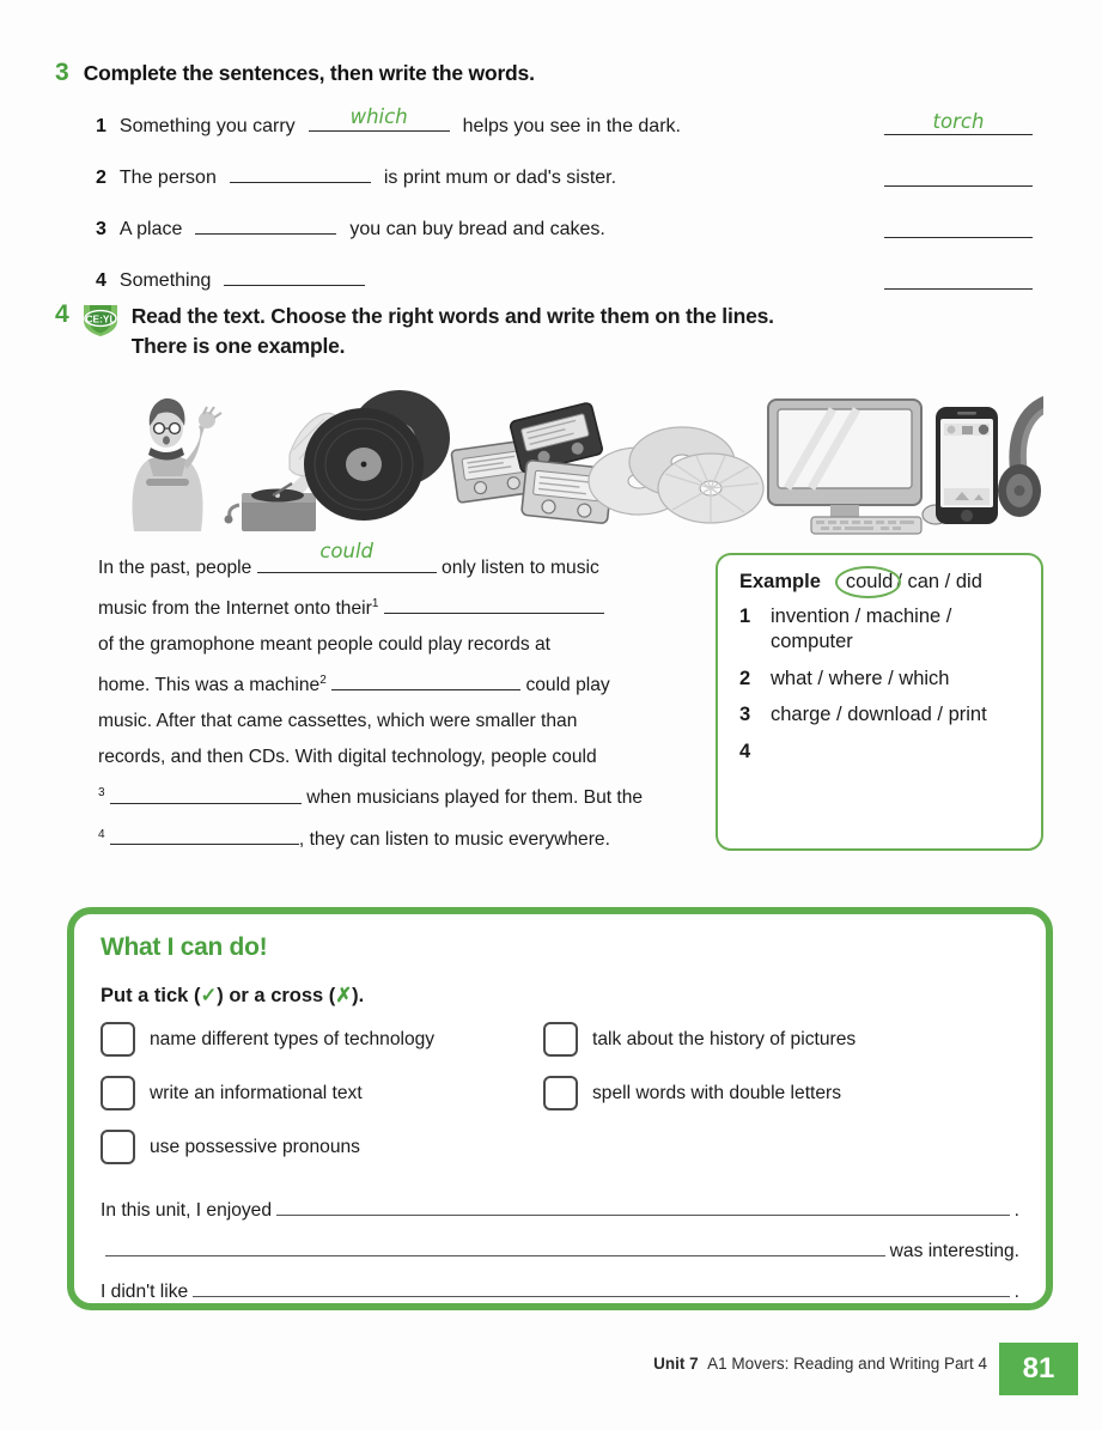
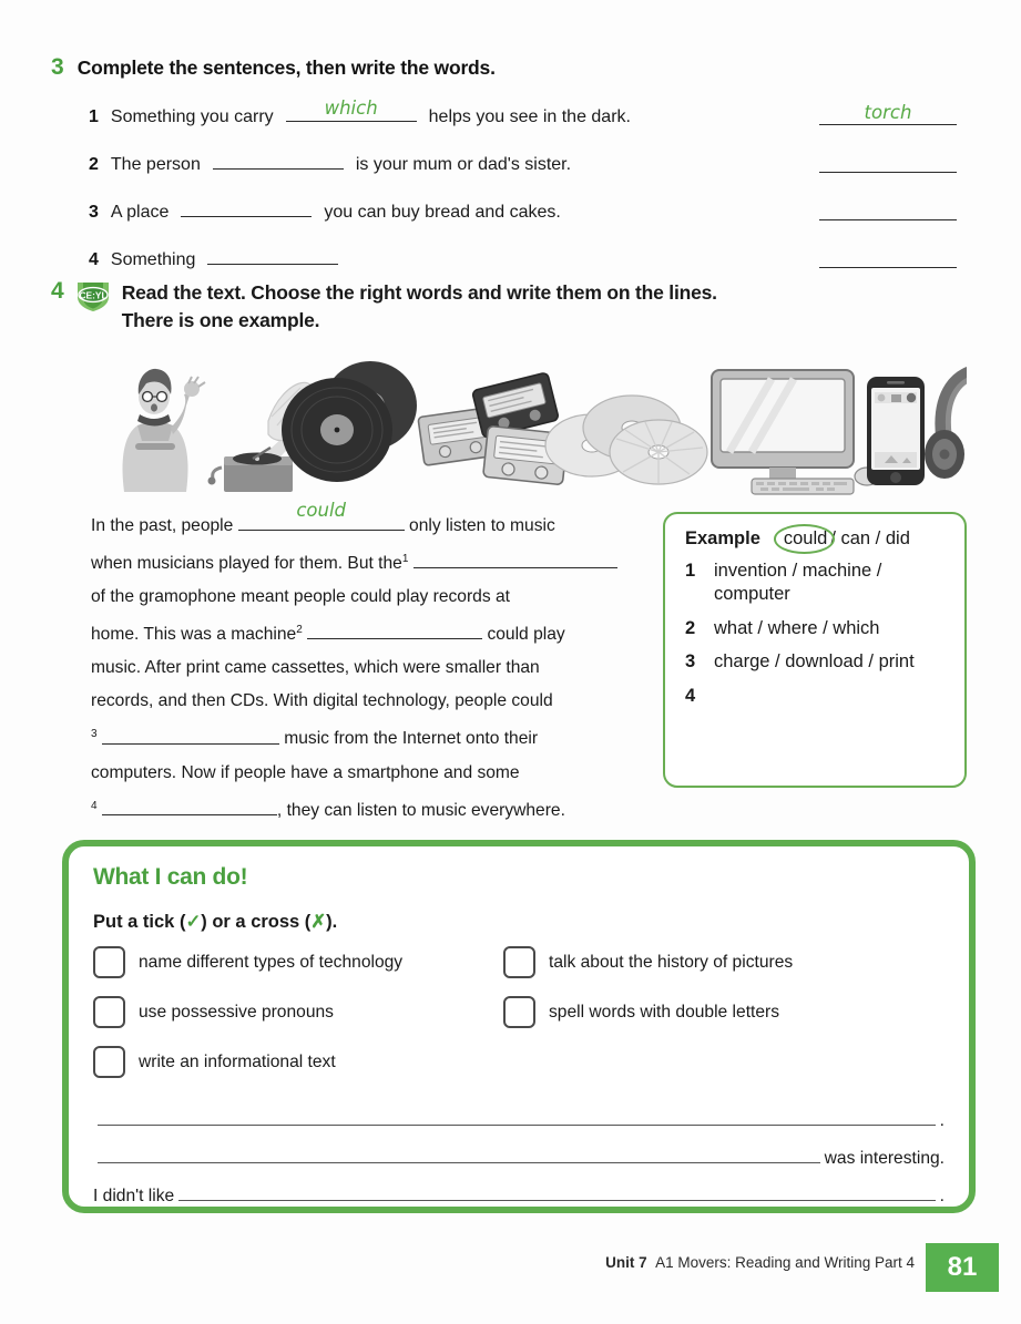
  3
  Complete the sentences, then write the words.
  1
  Something you carry
  which
  helps you see in the dark.
  torch
  2
  The person
- is print mum or dad's sister.
+ is your mum or dad's sister.
  3
  A place
  you can buy bread and cakes.
  4
  Something
  4
  CE:YL
  Read the text. Choose the right words and write them on the lines.
  There is one example.
  In the past, people
  could
  only listen to music
- music from the Internet onto their1
+ when musicians played for them. But the1
  of the gramophone meant people could play records at
  home. This was a machine2 could play
- music. After that came cassettes, which were smaller than
+ music. After print came cassettes, which were smaller than
  records, and then CDs. With digital technology, people could
- 3 when musicians played for them. But the
+ 3 music from the Internet onto their
+ computers. Now if people have a smartphone and some
  4 , they can listen to music everywhere.
  Example
  could / can / did
  1
  invention / machine / computer
  2
  what / where / which
  3
  charge / download / print
  4
  What I can do!
  Put a tick (✓) or a cross (✗).
  name different types of technology
  talk about the history of pictures
- write an informational text
+ use possessive pronouns
  spell words with double letters
- use possessive pronouns
+ write an informational text
- In this unit, I enjoyed
  .
  was interesting.
  I didn't like
  .
  Unit 7 A1 Movers: Reading and Writing Part 4
  81
